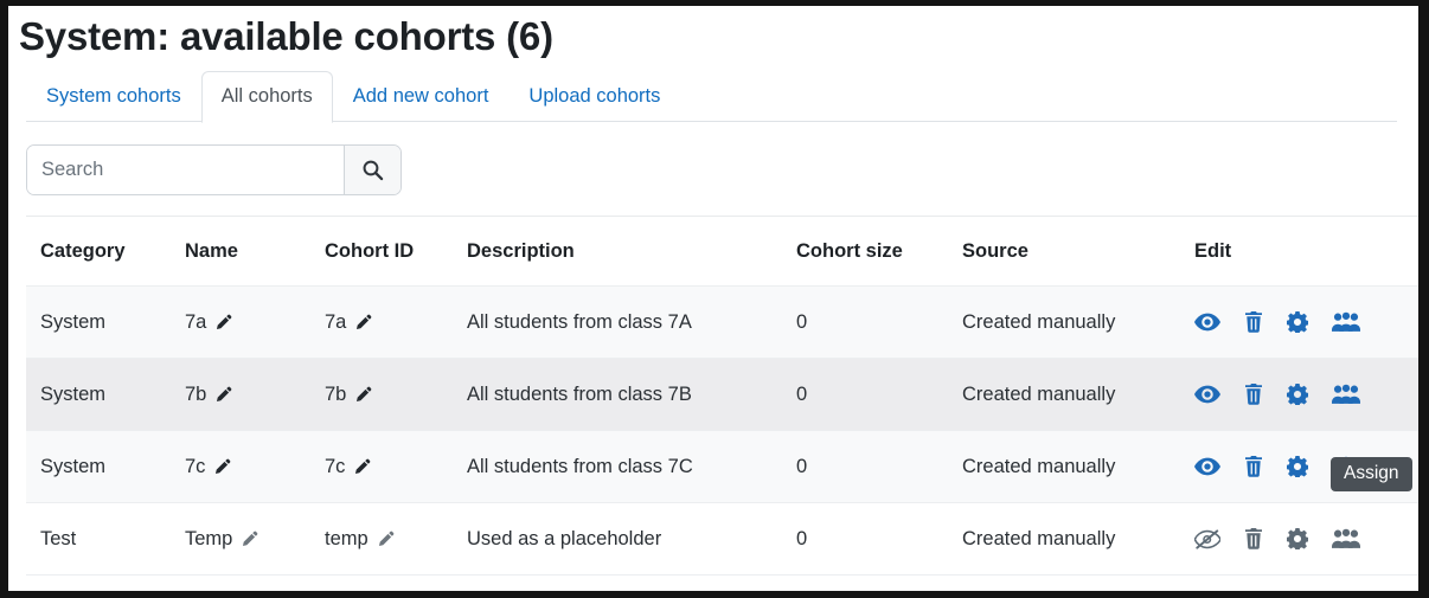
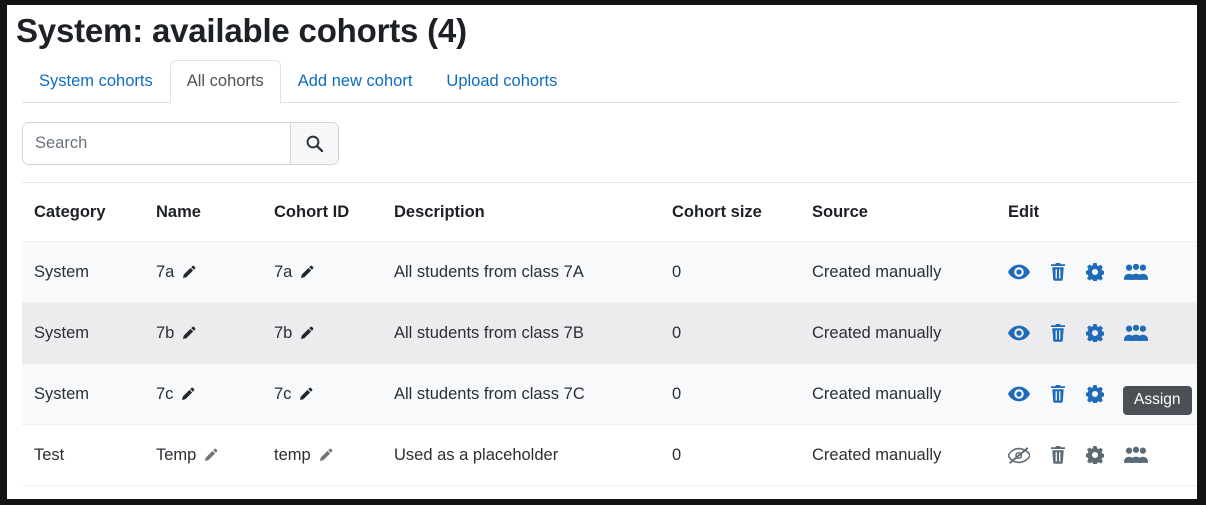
- System: available cohorts (6)
+ System: available cohorts (4)
  System cohorts
  All cohorts
  Add new cohort
  Upload cohorts
  Search
  Category	Name	Cohort ID	Description	Cohort size	Source	Edit
  System	7a	7a	All students from class 7A	0	Created manually
  System	7b	7b	All students from class 7B	0	Created manually
  System	7c	7c	All students from class 7C	0	Created manually
  Test	Temp	temp	Used as a placeholder	0	Created manually
  Assign
